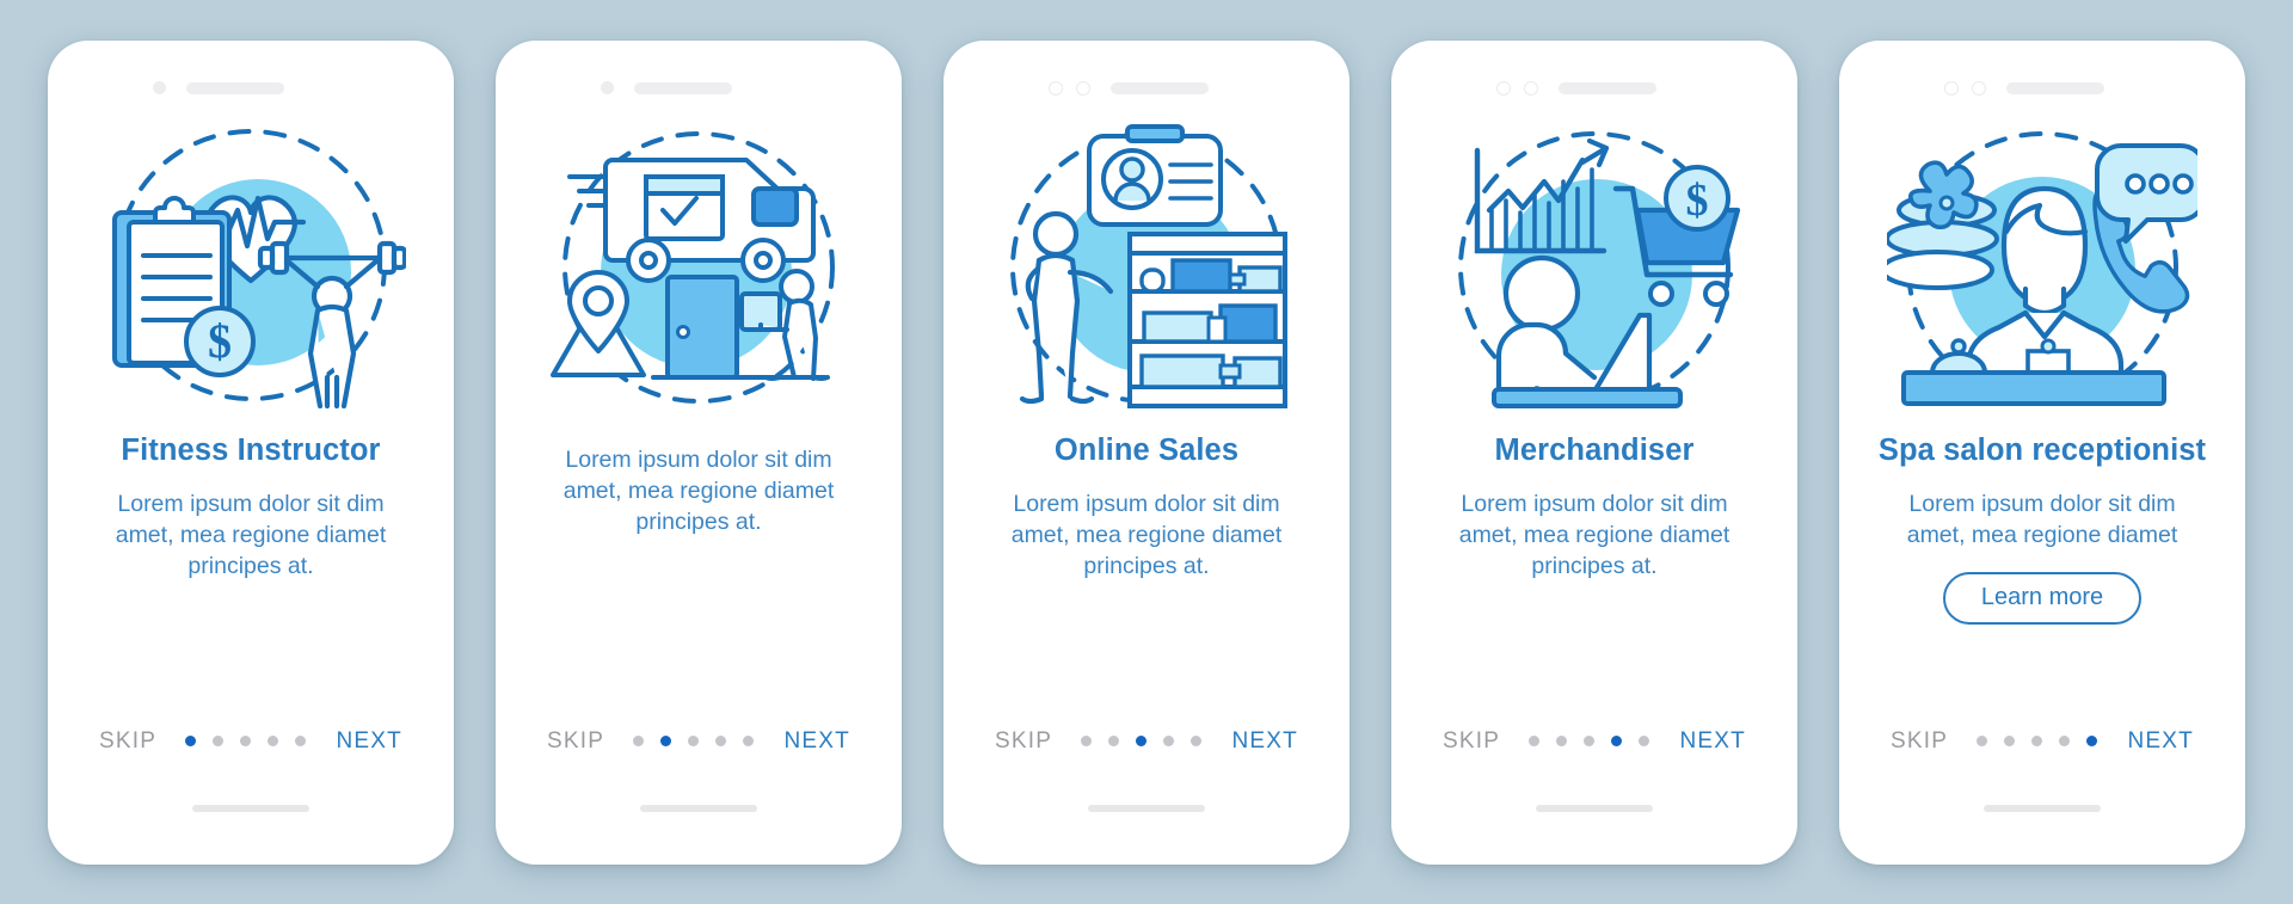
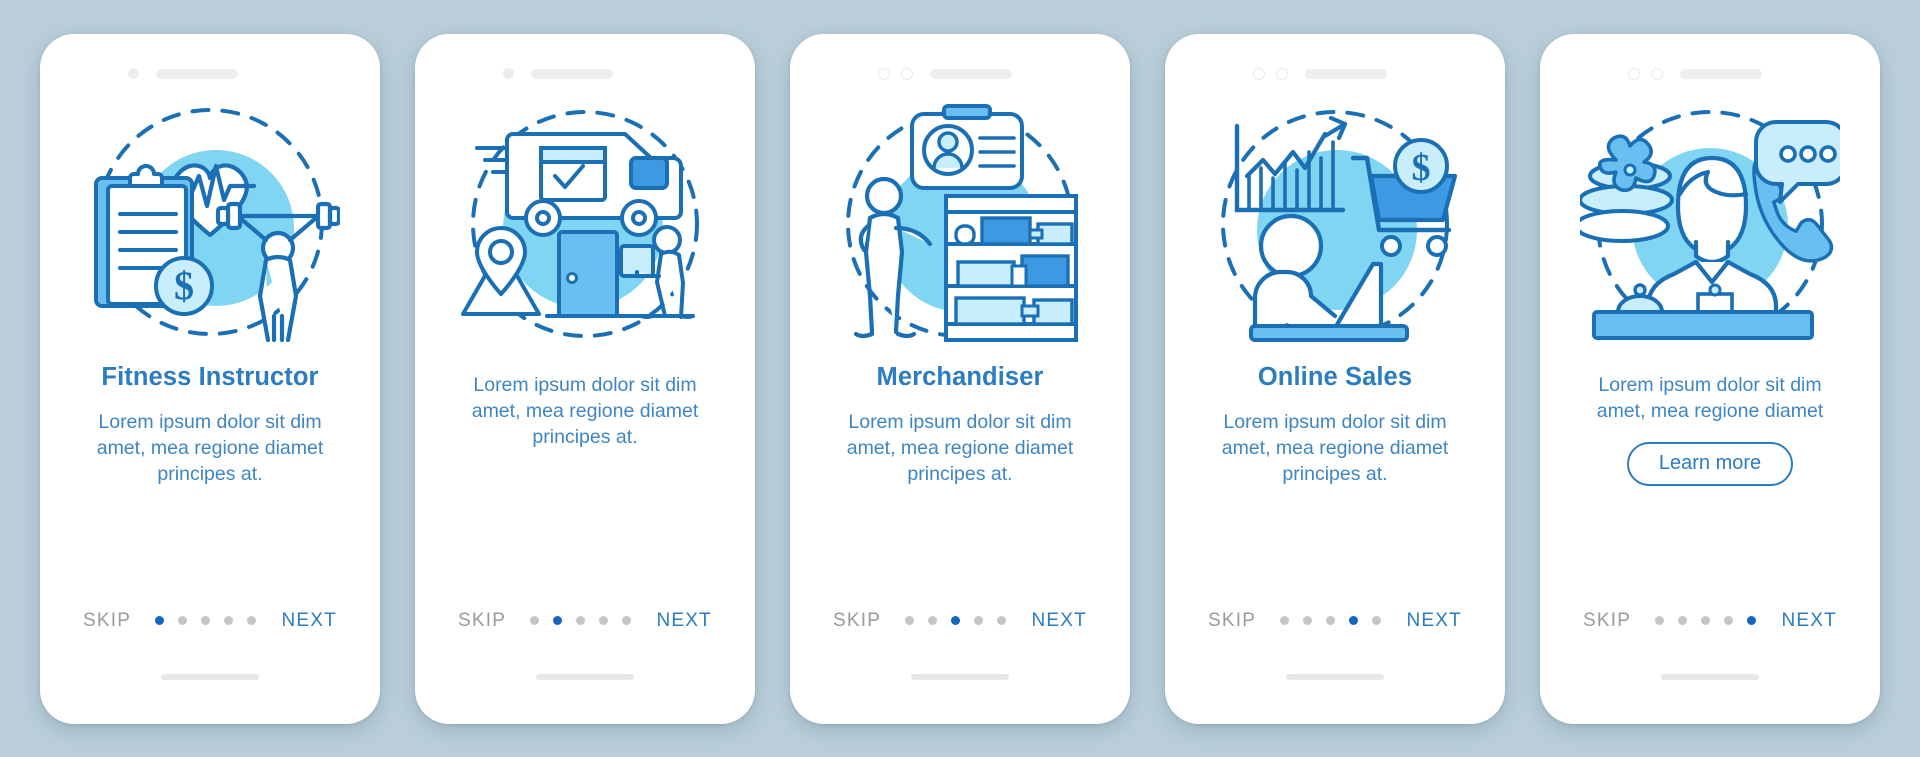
  $
  Fitness Instructor
  Lorem ipsum dolor sit dim amet, mea regione diamet principes at.
  SKIP
  NEXT
  Lorem ipsum dolor sit dim amet, mea regione diamet principes at.
  SKIP
  NEXT
- Online Sales
+ Merchandiser
  Lorem ipsum dolor sit dim amet, mea regione diamet principes at.
  SKIP
  NEXT
  $
- Merchandiser
+ Online Sales
  Lorem ipsum dolor sit dim amet, mea regione diamet principes at.
  SKIP
  NEXT
- Spa salon receptionist
  Lorem ipsum dolor sit dim amet, mea regione diamet
  Learn more
  SKIP
  NEXT
